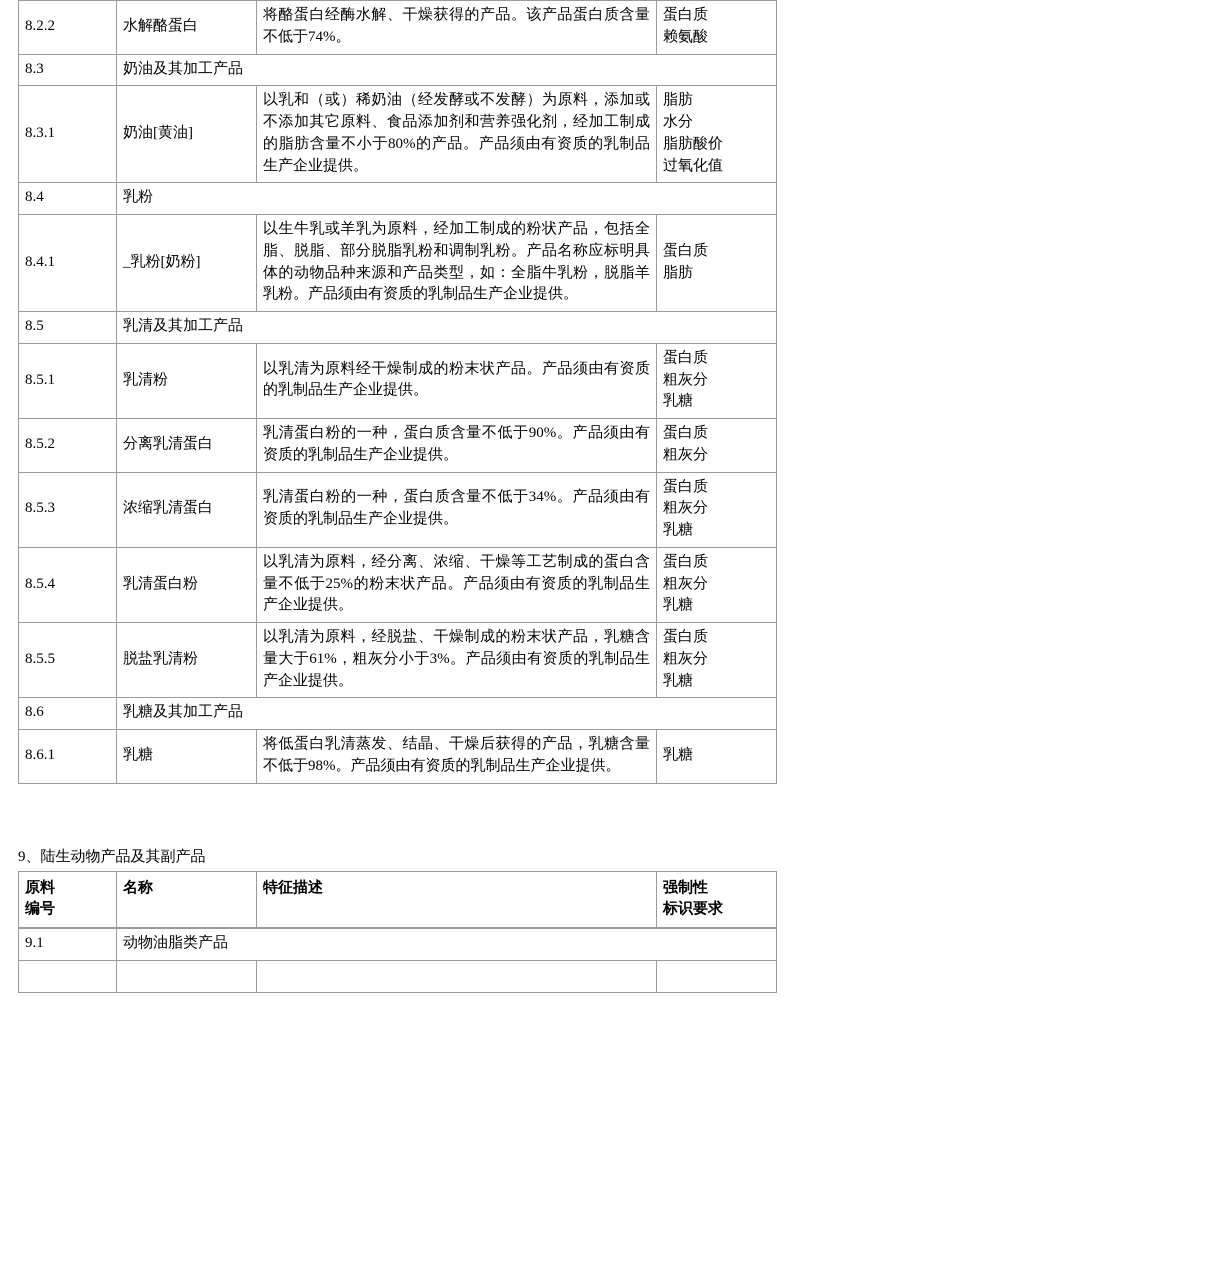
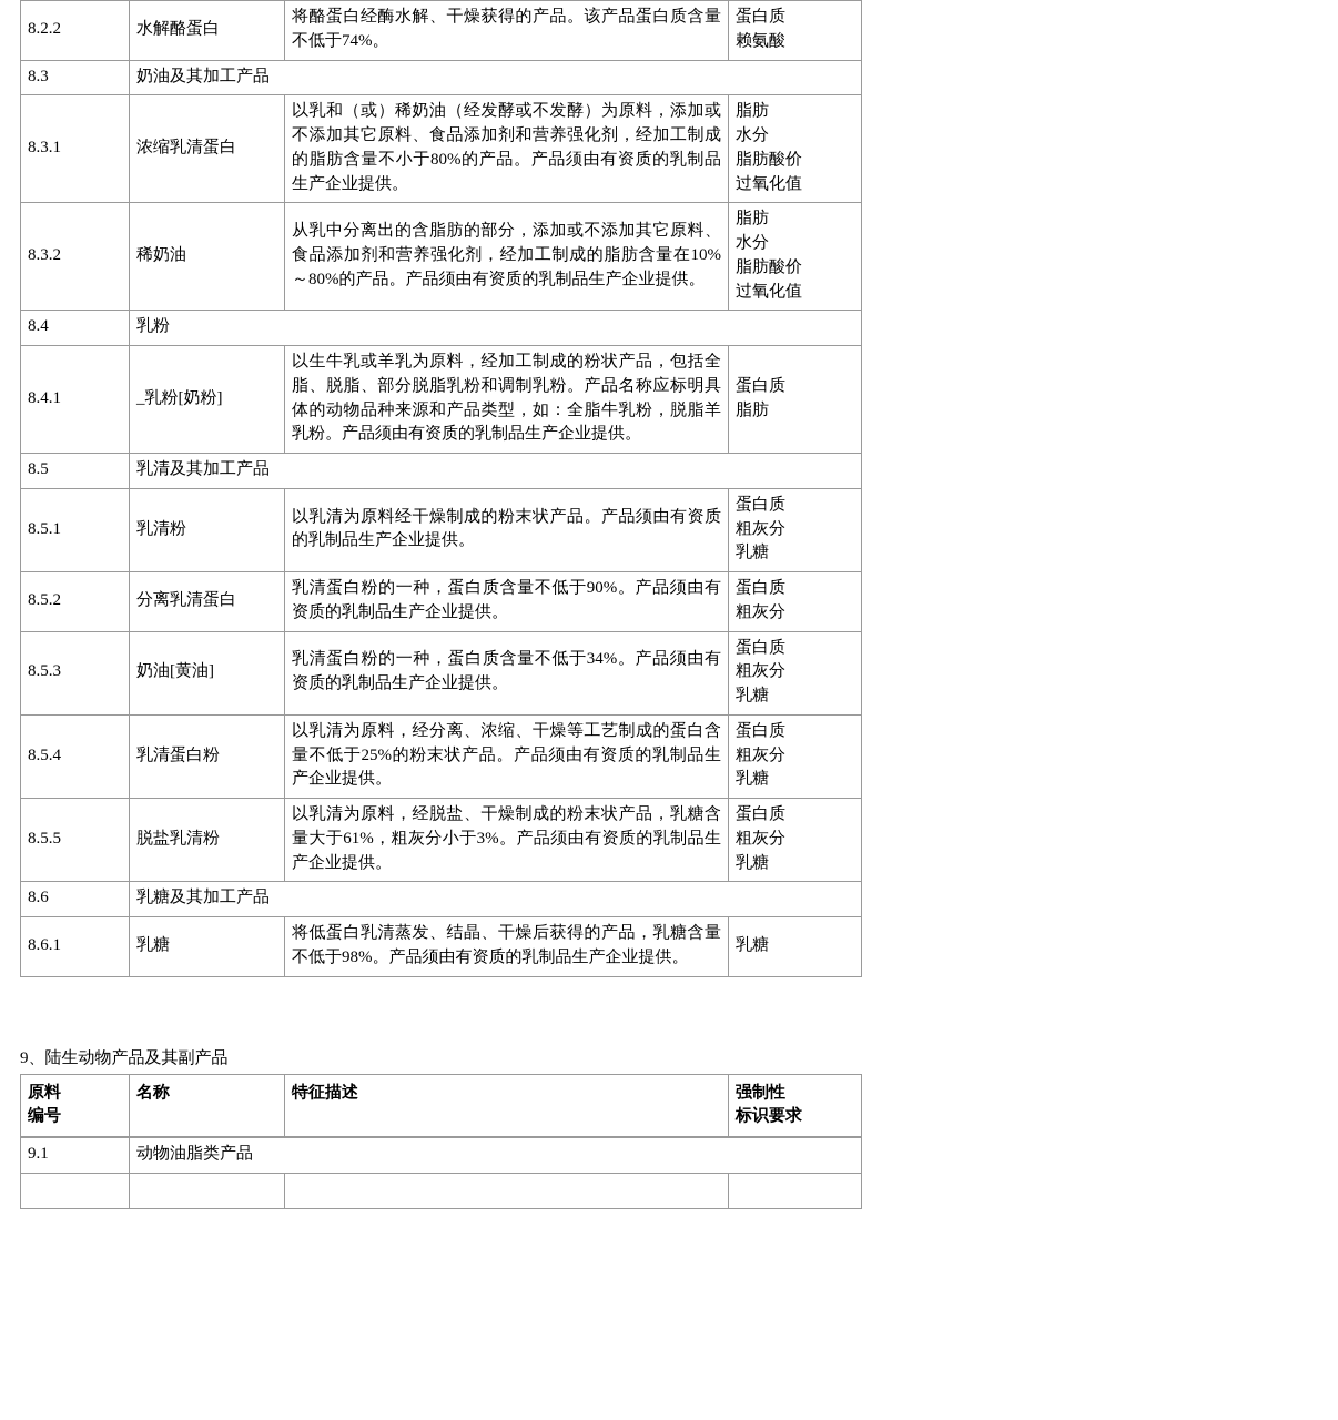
  8.2.2	水解酪蛋白	将酪蛋白经酶水解、干燥获得的产品。该产品蛋白质含量不低于74%。	蛋白质 赖氨酸
  8.3	奶油及其加工产品
- 8.3.1	奶油[黄油]	以乳和（或）稀奶油（经发酵或不发酵）为原料，添加或不添加其它原料、食品添加剂和营养强化剂，经加工制成的脂肪含量不小于80%的产品。产品须由有资质的乳制品生产企业提供。	脂肪 水分 脂肪酸价 过氧化值
+ 8.3.1	浓缩乳清蛋白	以乳和（或）稀奶油（经发酵或不发酵）为原料，添加或不添加其它原料、食品添加剂和营养强化剂，经加工制成的脂肪含量不小于80%的产品。产品须由有资质的乳制品生产企业提供。	脂肪 水分 脂肪酸价 过氧化值
+ 8.3.2	稀奶油	从乳中分离出的含脂肪的部分，添加或不添加其它原料、食品添加剂和营养强化剂，经加工制成的脂肪含量在10%～80%的产品。产品须由有资质的乳制品生产企业提供。	脂肪 水分 脂肪酸价 过氧化值
  8.4	乳粉
  8.4.1	_乳粉[奶粉]	以生牛乳或羊乳为原料，经加工制成的粉状产品，包括全脂、脱脂、部分脱脂乳粉和调制乳粉。产品名称应标明具体的动物品种来源和产品类型，如：全脂牛乳粉，脱脂羊乳粉。产品须由有资质的乳制品生产企业提供。	蛋白质 脂肪
  8.5	乳清及其加工产品
  8.5.1	乳清粉	以乳清为原料经干燥制成的粉末状产品。产品须由有资质的乳制品生产企业提供。	蛋白质 粗灰分 乳糖
  8.5.2	分离乳清蛋白	乳清蛋白粉的一种，蛋白质含量不低于90%。产品须由有资质的乳制品生产企业提供。	蛋白质 粗灰分
- 8.5.3	浓缩乳清蛋白	乳清蛋白粉的一种，蛋白质含量不低于34%。产品须由有资质的乳制品生产企业提供。	蛋白质 粗灰分 乳糖
+ 8.5.3	奶油[黄油]	乳清蛋白粉的一种，蛋白质含量不低于34%。产品须由有资质的乳制品生产企业提供。	蛋白质 粗灰分 乳糖
  8.5.4	乳清蛋白粉	以乳清为原料，经分离、浓缩、干燥等工艺制成的蛋白含量不低于25%的粉末状产品。产品须由有资质的乳制品生产企业提供。	蛋白质 粗灰分 乳糖
  8.5.5	脱盐乳清粉	以乳清为原料，经脱盐、干燥制成的粉末状产品，乳糖含量大于61%，粗灰分小于3%。产品须由有资质的乳制品生产企业提供。	蛋白质 粗灰分 乳糖
  8.6	乳糖及其加工产品
  8.6.1	乳糖	将低蛋白乳清蒸发、结晶、干燥后获得的产品，乳糖含量不低于98%。产品须由有资质的乳制品生产企业提供。	乳糖
  9、陆生动物产品及其副产品
  原料 编号	名称	特征描述	强制性 标识要求
  9.1	动物油脂类产品
